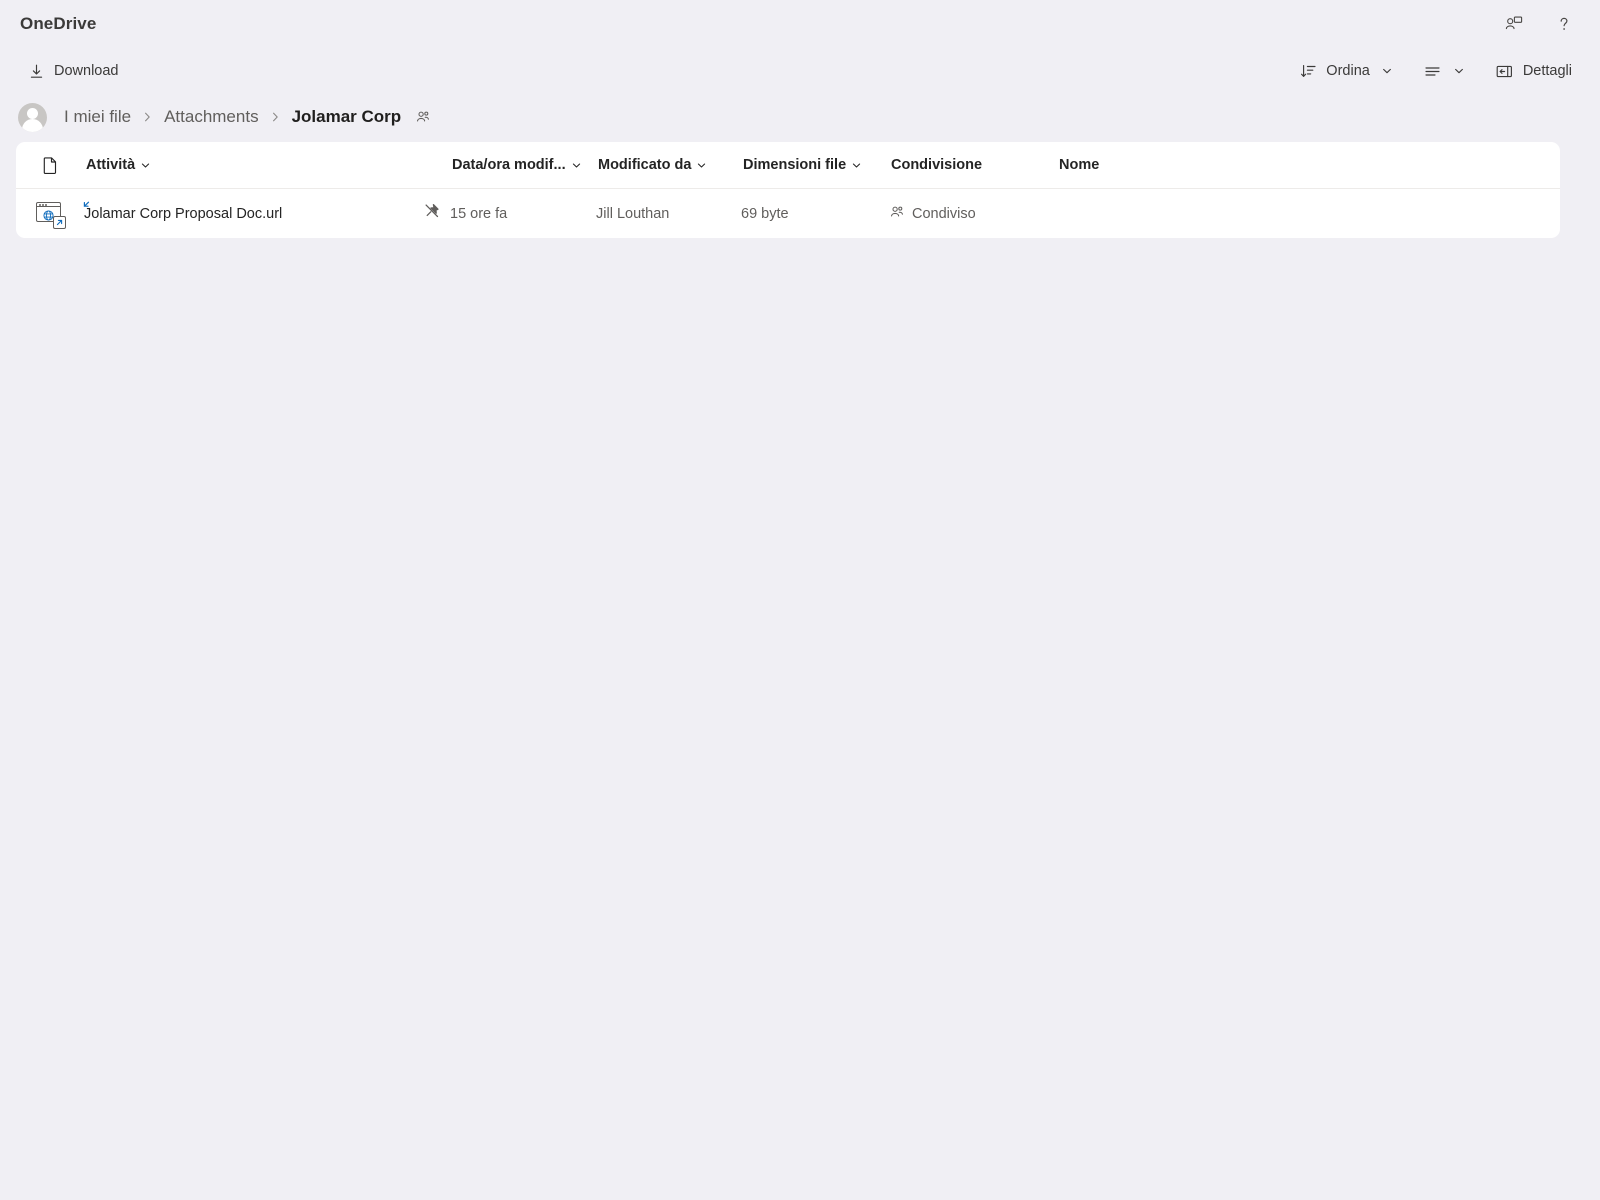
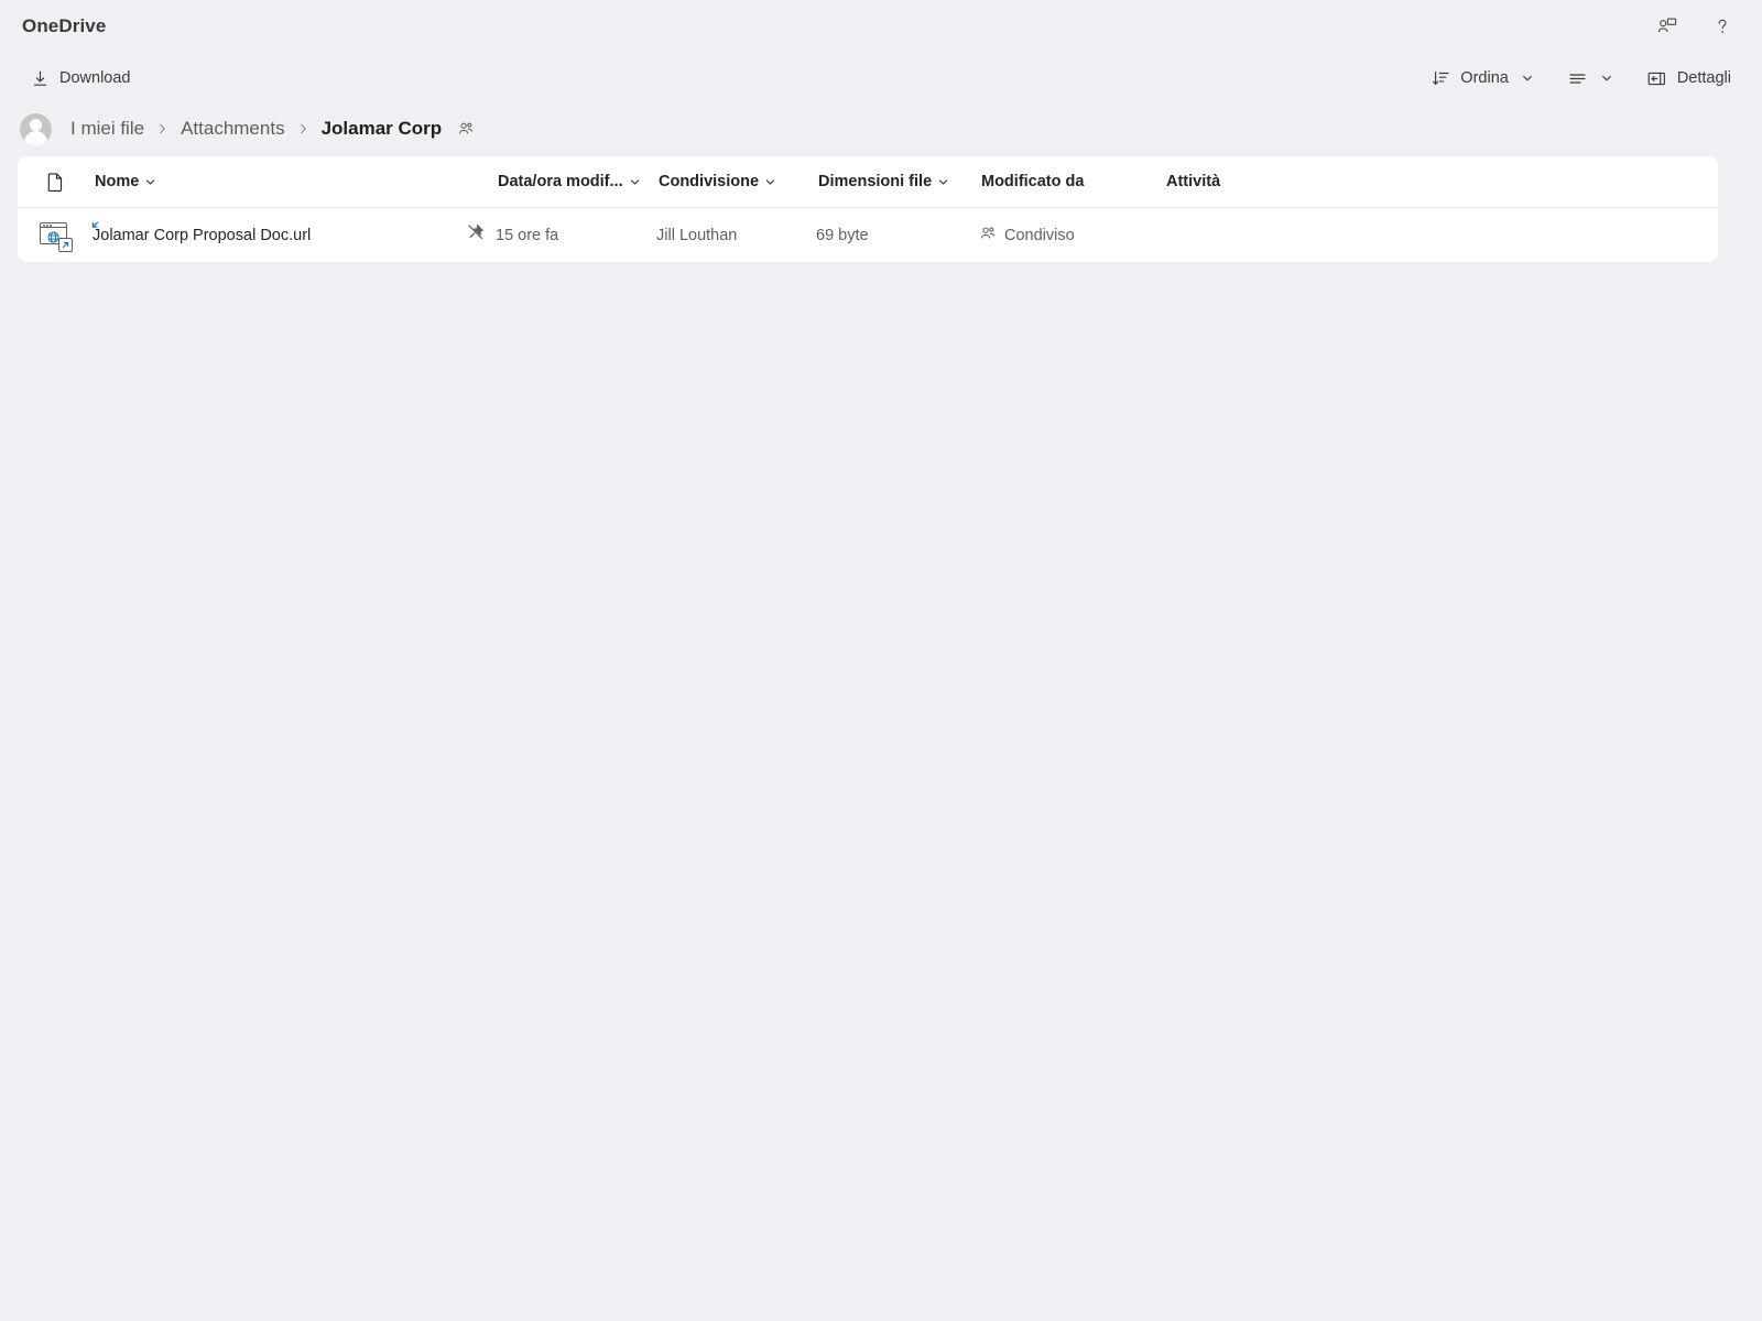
  OneDrive
  Download
  Ordina
  Dettagli
  I miei file
  Attachments
  Jolamar Corp
- Attività
+ Nome
  Data/ora modif...
- Modificato da
+ Condivisione
  Dimensioni file
- Condivisione
+ Modificato da
- Nome
+ Attività
  Jolamar Corp Proposal Doc.url
  15 ore fa
  Jill Louthan
  69 byte
  Condiviso
